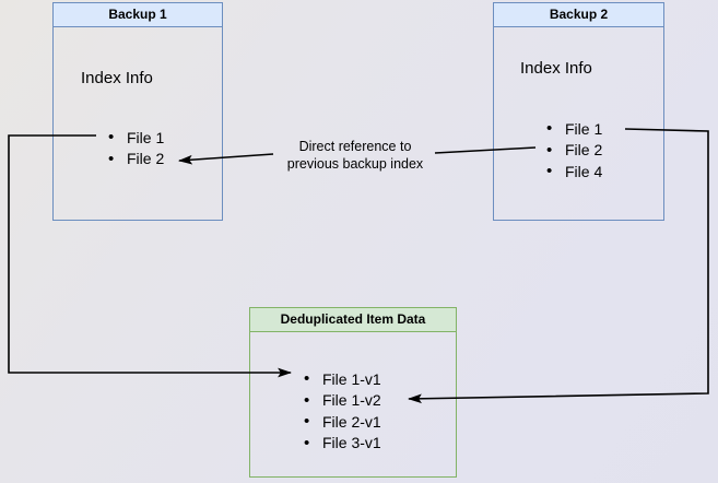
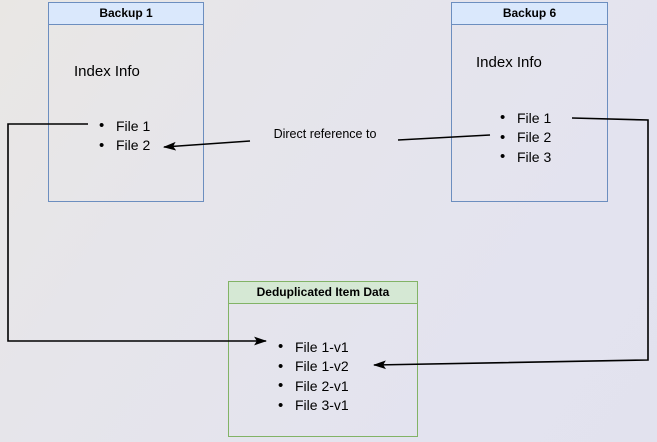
  Backup 1
  Index Info
  •
  File 1
  •
  File 2
- Backup 2
+ Backup 6
  Index Info
  •
  File 1
  •
  File 2
  •
- File 4
+ File 3
  Deduplicated Item Data
  •
  File 1-v1
  •
  File 1-v2
  •
  File 2-v1
  •
  File 3-v1
  Direct reference to
- previous backup index
